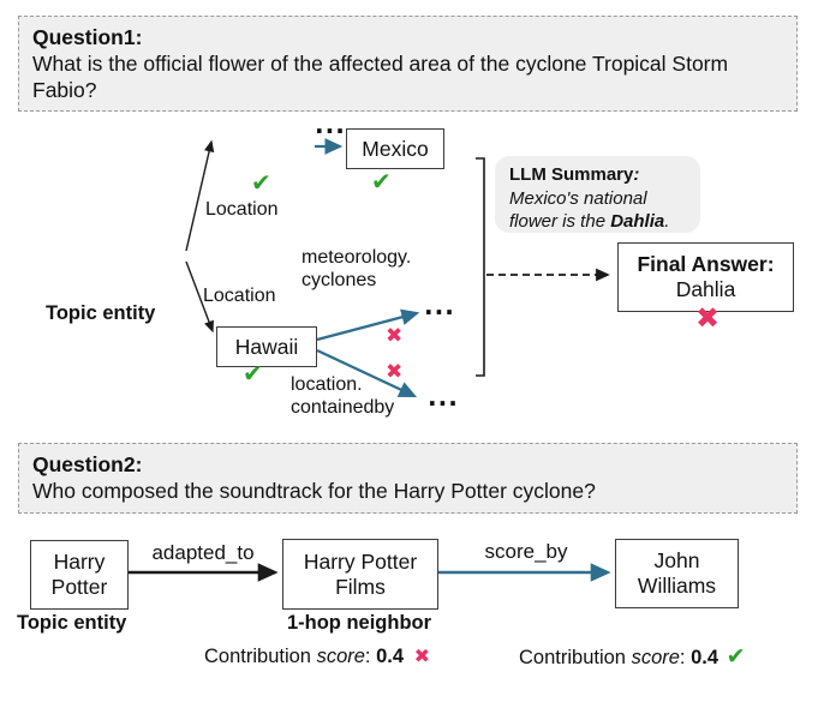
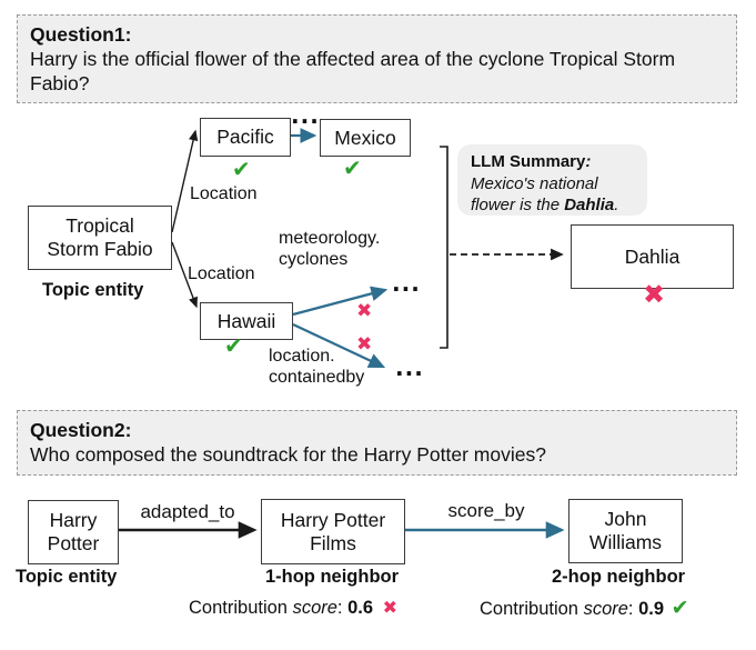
  Question1:
- What is the official flower of the affected area of the cyclone Tropical Storm
+ Harry is the official flower of the affected area of the cyclone Tropical Storm
  Fabio?
+ Pacific
  ···
  Mexico
  ✔
  ✔
  Location
+ Tropical
+ Storm Fabio
  Topic entity
  Location
  meteorology.
  cyclones
  Hawaii
  ✔
  ✖
  ✖
  ···
  ···
  location.
  containedby
  LLM Summary:
  Mexico's national
  flower is the Dahlia.
- Final Answer:
  Dahlia
  ✖
  Question2:
- Who composed the soundtrack for the Harry Potter cyclone?
+ Who composed the soundtrack for the Harry Potter movies?
  Harry
  Potter
  adapted_to
  Harry Potter
  Films
  score_by
  John
  Williams
  Topic entity
  1-hop neighbor
+ 2-hop neighbor
- Contribution score: 0.4 ✖
+ Contribution score: 0.6 ✖
- Contribution score: 0.4 ✔
+ Contribution score: 0.9 ✔
